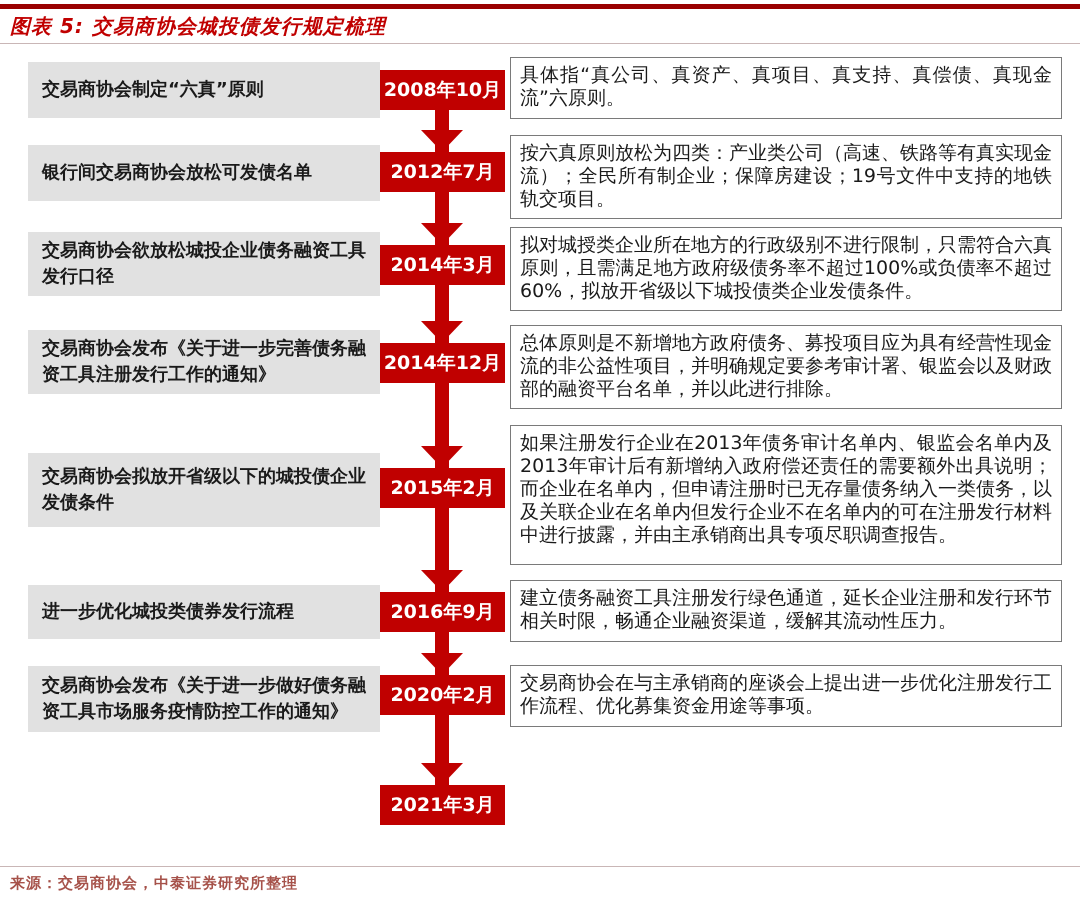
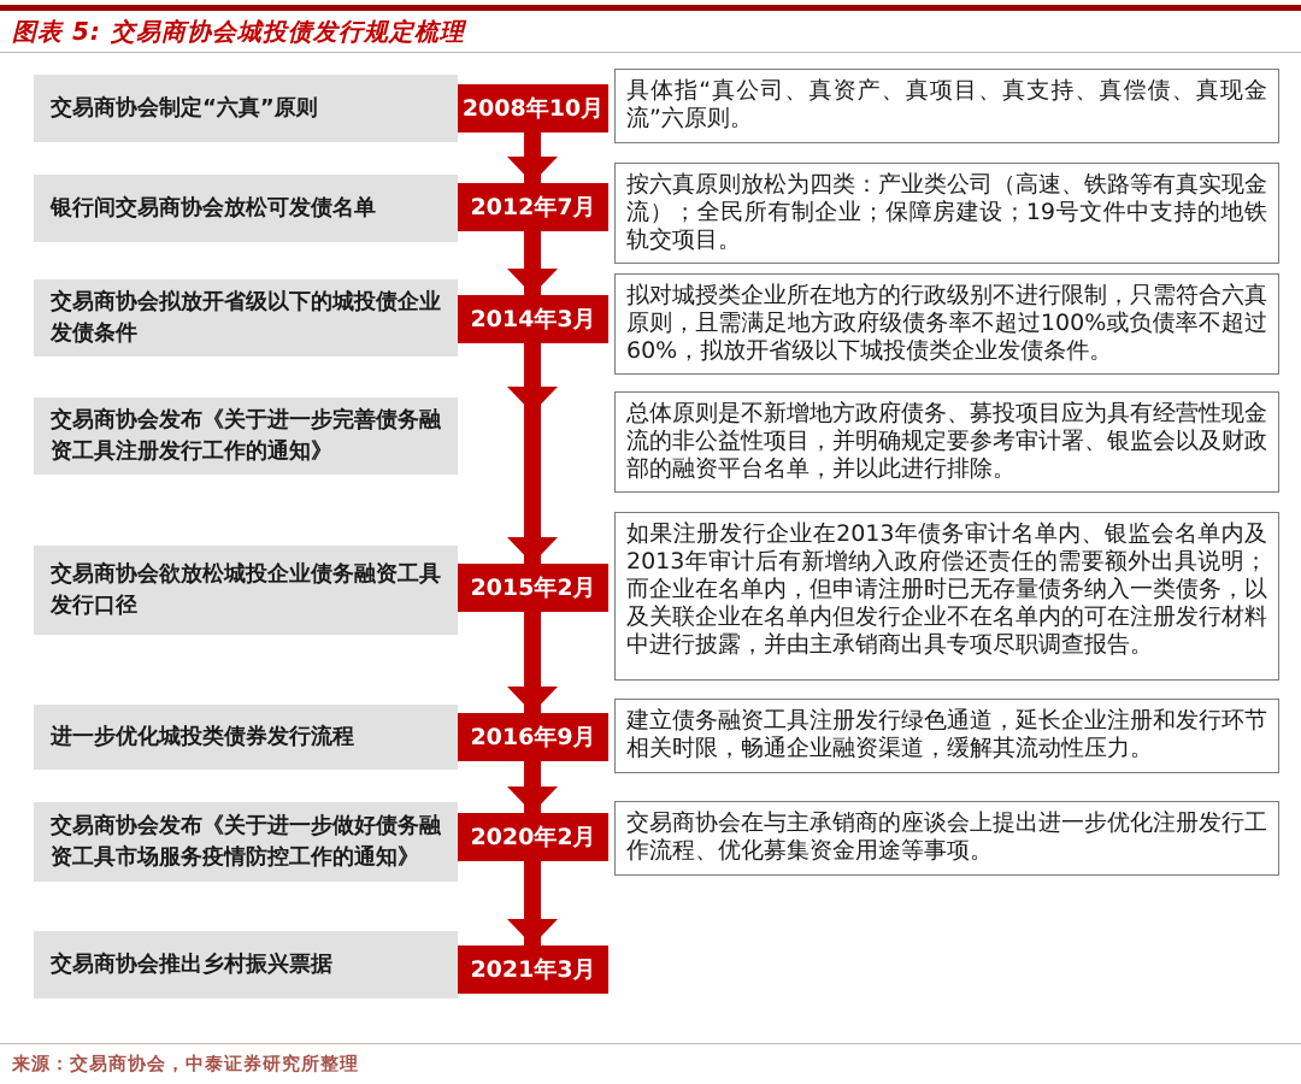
  图表 5: 交易商协会城投债发行规定梳理
  交易商协会制定“六真”原则
  2008年10月
  具体指“真公司、真资产、真项目、真支持、真偿债、真现金流”六原则。
  银行间交易商协会放松可发债名单
  2012年7月
  按六真原则放松为四类：产业类公司（高速、铁路等有真实现金流）；全民所有制企业；保障房建设；19号文件中支持的地铁轨交项目。
- 交易商协会欲放松城投企业债务融资工具发行口径
+ 交易商协会拟放开省级以下的城投债企业发债条件
  2014年3月
  拟对城授类企业所在地方的行政级别不进行限制，只需符合六真原则，且需满足地方政府级债务率不超过100%或负债率不超过60%，拟放开省级以下城投债类企业发债条件。
  交易商协会发布《关于进一步完善债务融资工具注册发行工作的通知》
- 2014年12月
  总体原则是不新增地方政府债务、募投项目应为具有经营性现金流的非公益性项目，并明确规定要参考审计署、银监会以及财政部的融资平台名单，并以此进行排除。
- 交易商协会拟放开省级以下的城投债企业发债条件
+ 交易商协会欲放松城投企业债务融资工具发行口径
  2015年2月
  如果注册发行企业在2013年债务审计名单内、银监会名单内及2013年审计后有新增纳入政府偿还责任的需要额外出具说明；而企业在名单内，但申请注册时已无存量债务纳入一类债务，以及关联企业在名单内但发行企业不在名单内的可在注册发行材料中进行披露，并由主承销商出具专项尽职调查报告。
  进一步优化城投类债券发行流程
  2016年9月
  建立债务融资工具注册发行绿色通道，延长企业注册和发行环节相关时限，畅通企业融资渠道，缓解其流动性压力。
  交易商协会发布《关于进一步做好债务融资工具市场服务疫情防控工作的通知》
  2020年2月
  交易商协会在与主承销商的座谈会上提出进一步优化注册发行工作流程、优化募集资金用途等事项。
+ 交易商协会推出乡村振兴票据
  2021年3月
  来源：交易商协会，中泰证券研究所整理
